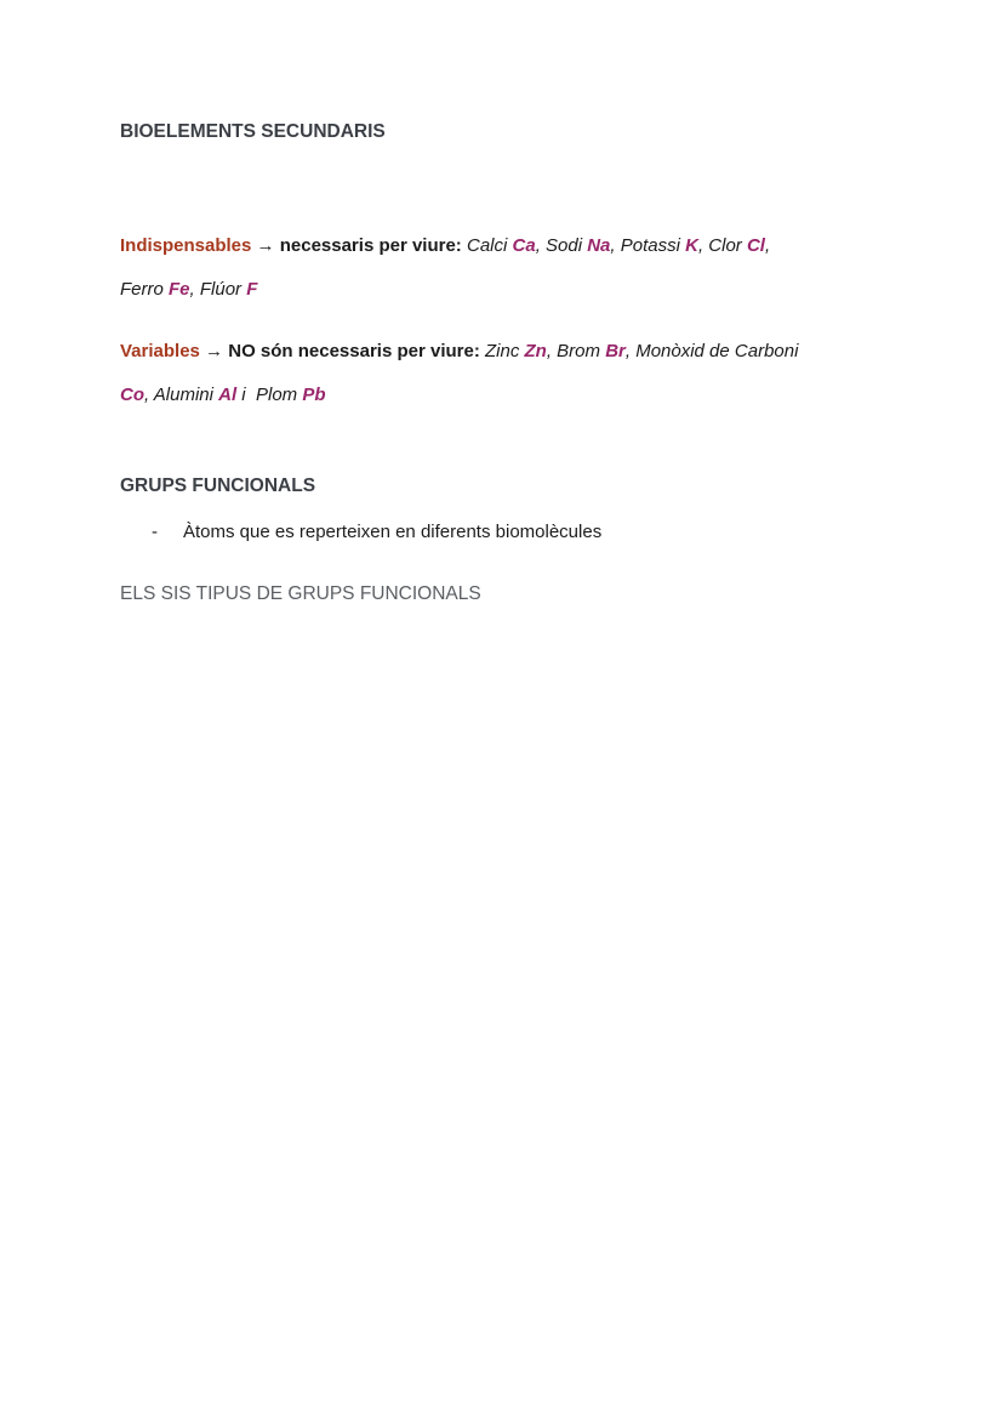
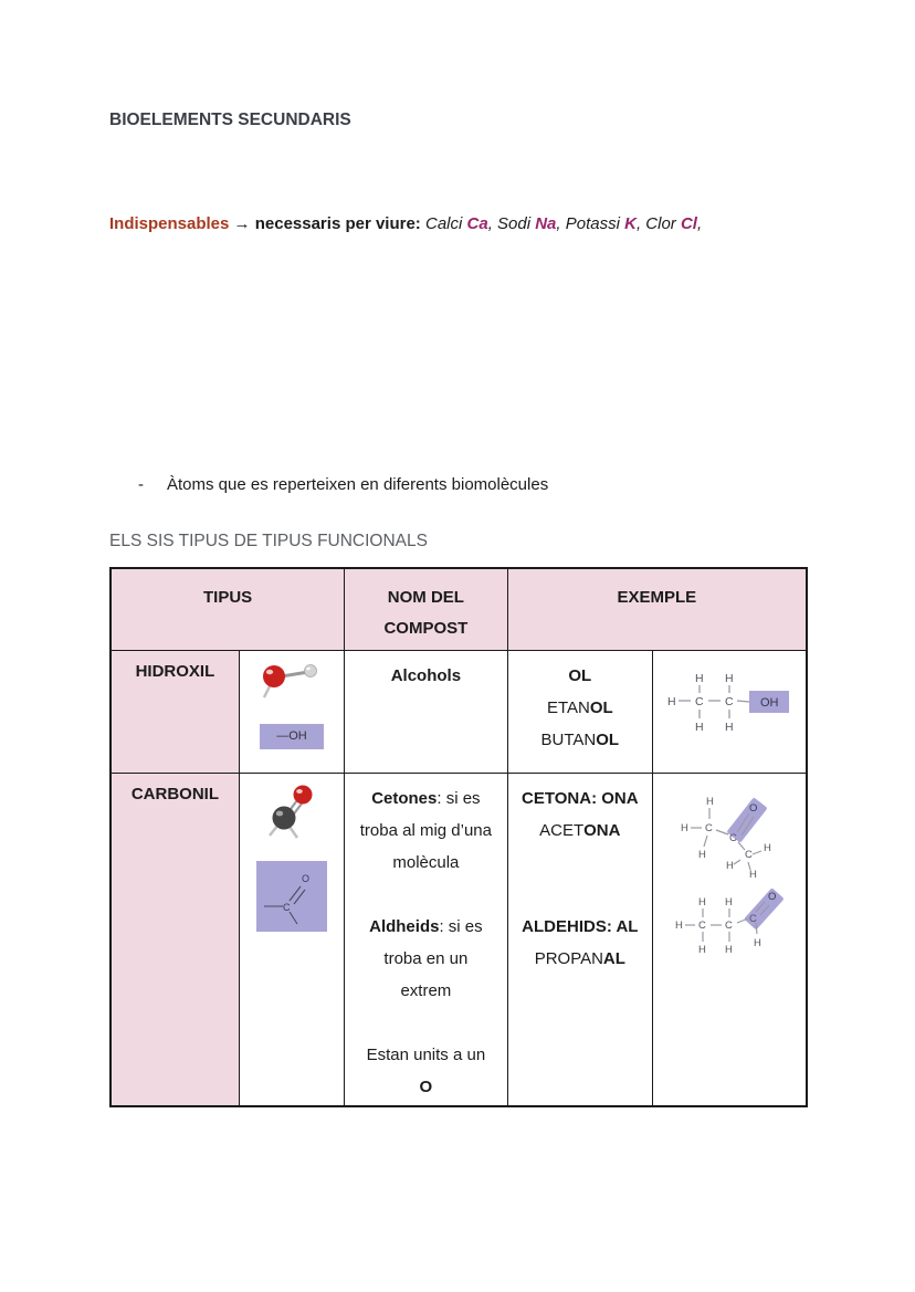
  BIOELEMENTS SECUNDARIS
  Indispensables → necessaris per viure: Calci Ca, Sodi Na, Potassi K, Clor Cl,
- Ferro Fe, Flúor F
- Variables → NO són necessaris per viure: Zinc Zn, Brom Br, Monòxid de Carboni
- Co, Alumini Al i Plom Pb
- GRUPS FUNCIONALS
  Àtoms que es reperteixen en diferents biomolècules
- ELS SIS TIPUS DE GRUPS FUNCIONALS
+ ELS SIS TIPUS DE TIPUS FUNCIONALS
+ TIPUS	NOM DEL COMPOST	EXEMPLE
+ HIDROXIL	—OH	Alcohols	OLETANOLBUTANOL	H C C H H H H OH
+ CARBONIL	C O	Cetones: si estroba al mig d’unamolècula Aldheids: si estroba en unextrem Estan units a unO	CETONA: ONAACETONA ALDEHIDS: ALPROPANAL	H H H C C O C H H H H C C H H H H C O H
